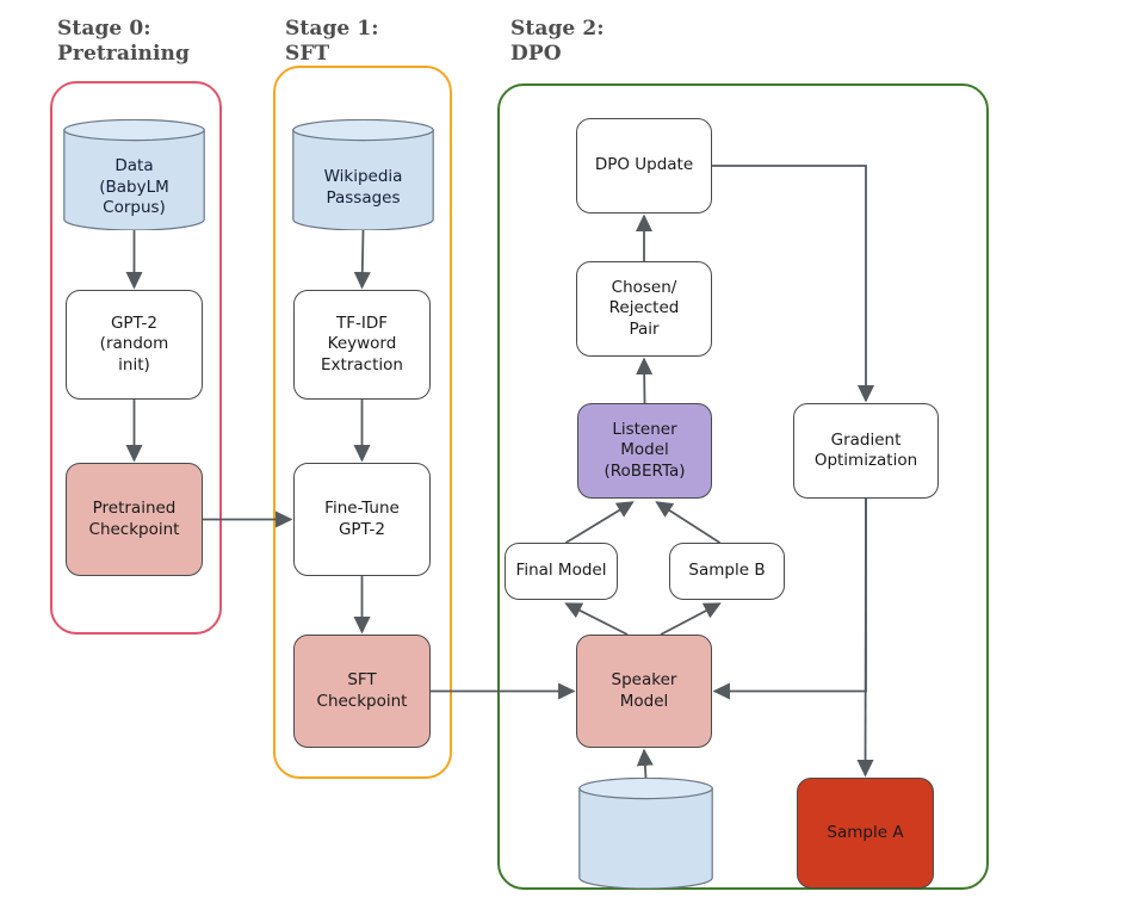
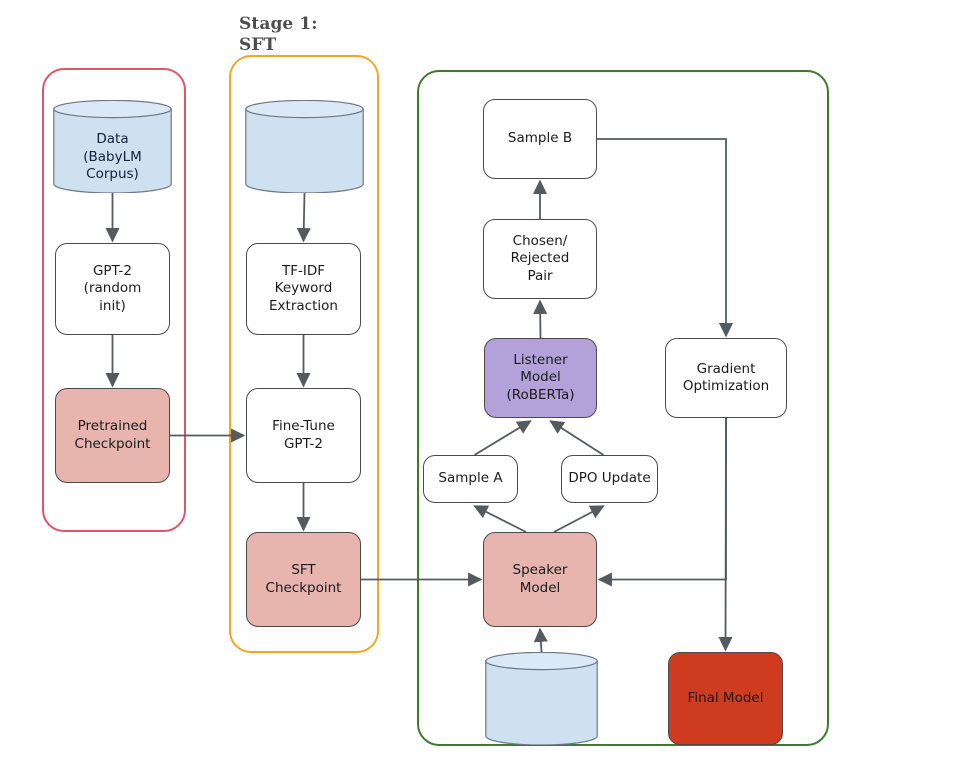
- Stage 0:
- Pretraining
  Stage 1:
  SFT
- Stage 2:
- DPO
  Data
  (BabyLM
  Corpus)
  GPT-2
  (random
  init)
  Pretrained
  Checkpoint
- Wikipedia
- Passages
  TF-IDF
  Keyword
  Extraction
  Fine-Tune
  GPT-2
  SFT
  Checkpoint
- DPO Update
+ Sample B
  Chosen/
  Rejected
  Pair
  Listener
  Model
  (RoBERTa)
- Final Model
+ Sample A
- Sample B
+ DPO Update
  Speaker
  Model
  Gradient
  Optimization
- Sample A
+ Final Model
